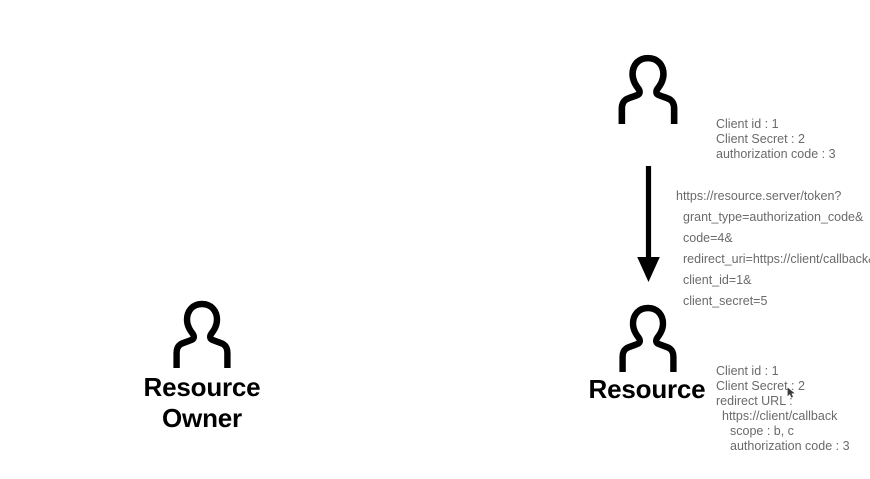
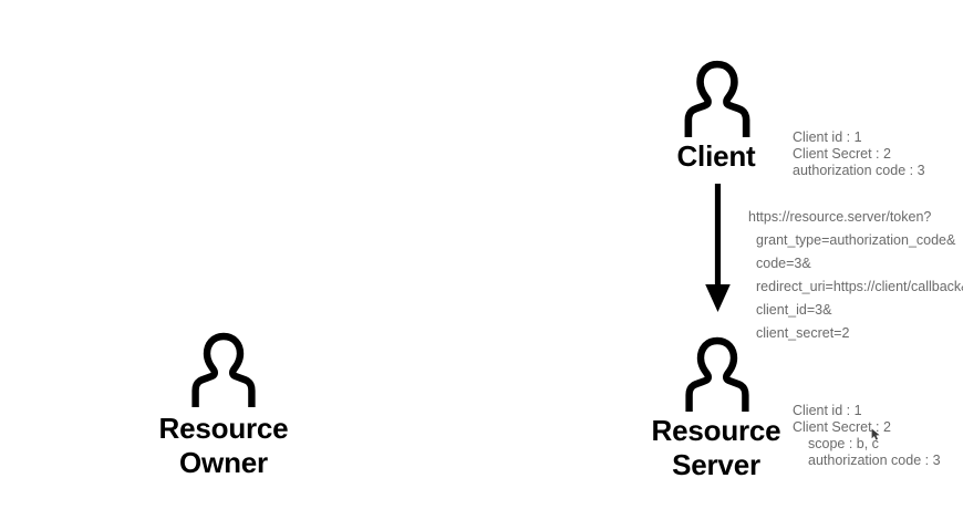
  Resource
  Owner
+ Client
  Client id : 1
  Client Secret : 2
  authorization code : 3
  https://resource.server/token?
  grant_type=authorization_code&
- code=4&
+ code=3&
  redirect_uri=https://client/callback
- client_id=1&
+ client_id=3&
- client_secret=5
+ client_secret=2
  Resource
+ Server
  Client id : 1
  Client Secret : 2
- redirect URL :
- https://client/callback
  scope : b, c
  authorization code : 3
